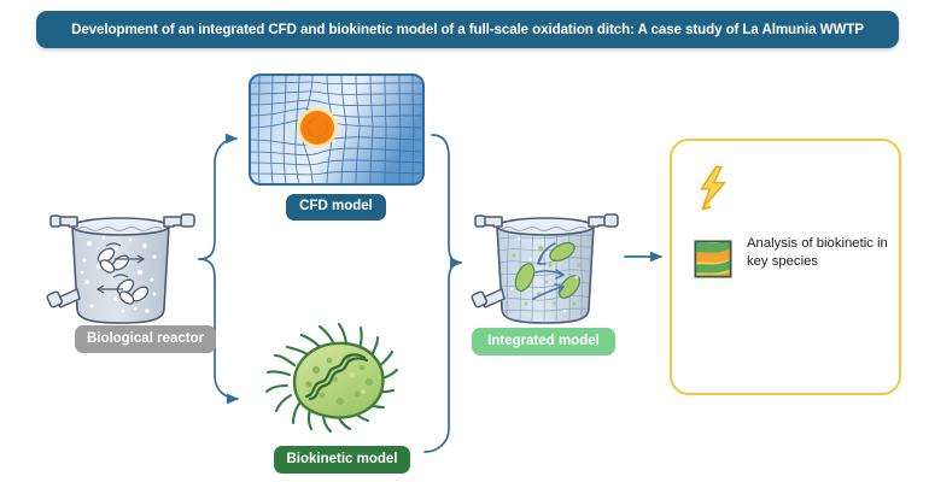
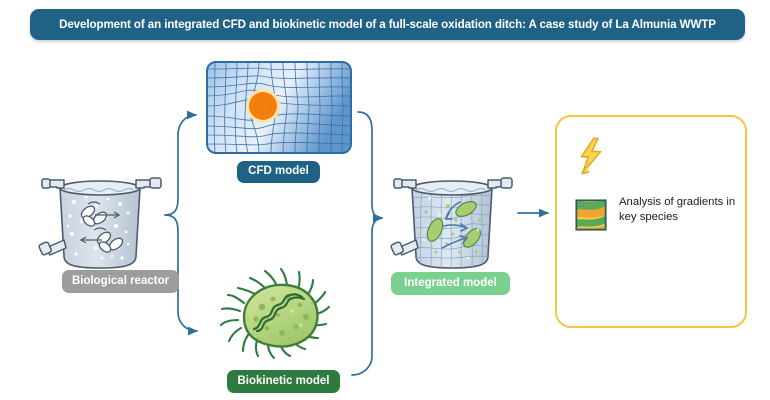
  Development of an integrated CFD and biokinetic model of a full-scale oxidation ditch: A case study of La Almunia WWTP
  Biological reactor
  CFD model
  Biokinetic model
  Integrated model
- Analysis of biokinetic in key species
+ Analysis of gradients in key species
